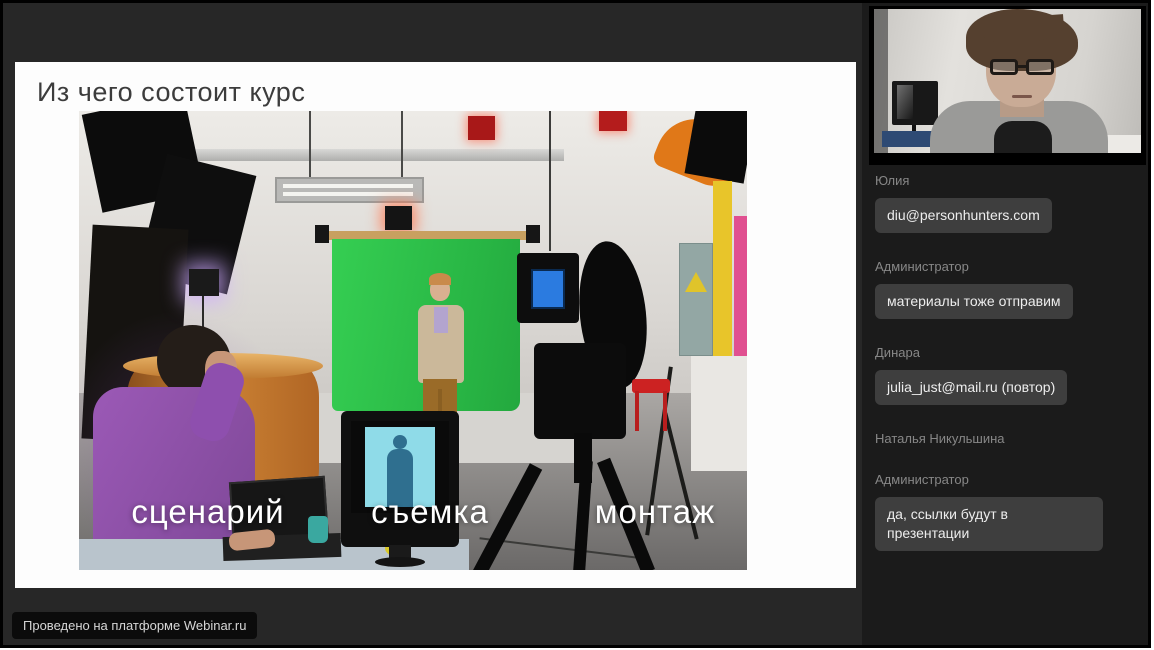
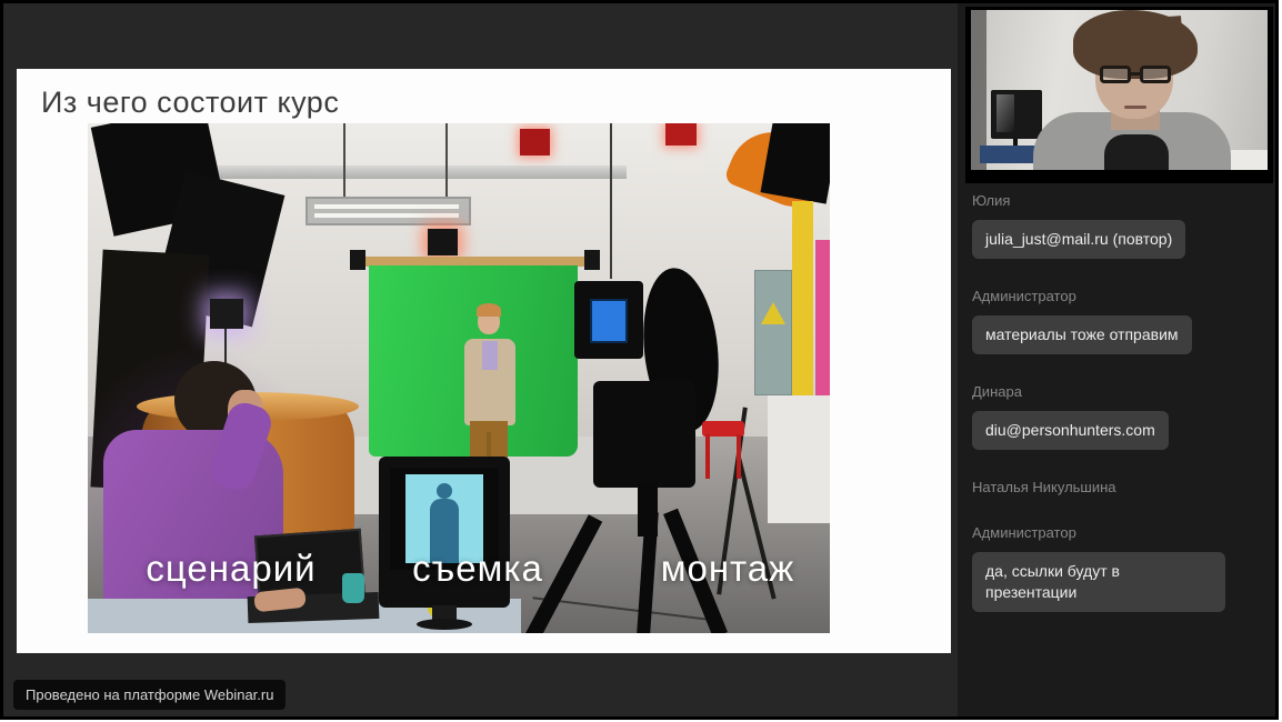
  Из чего состоит курс
  сценарий
  съемка
  монтаж
  Проведено на платформе Webinar.ru
  Юлия
- diu@personhunters.com
+ julia_just@mail.ru (повтор)
  Администратор
  материалы тоже отправим
  Динара
- julia_just@mail.ru (повтор)
+ diu@personhunters.com
  Наталья Никульшина
  Администратор
  да, ссылки будут в презентации
